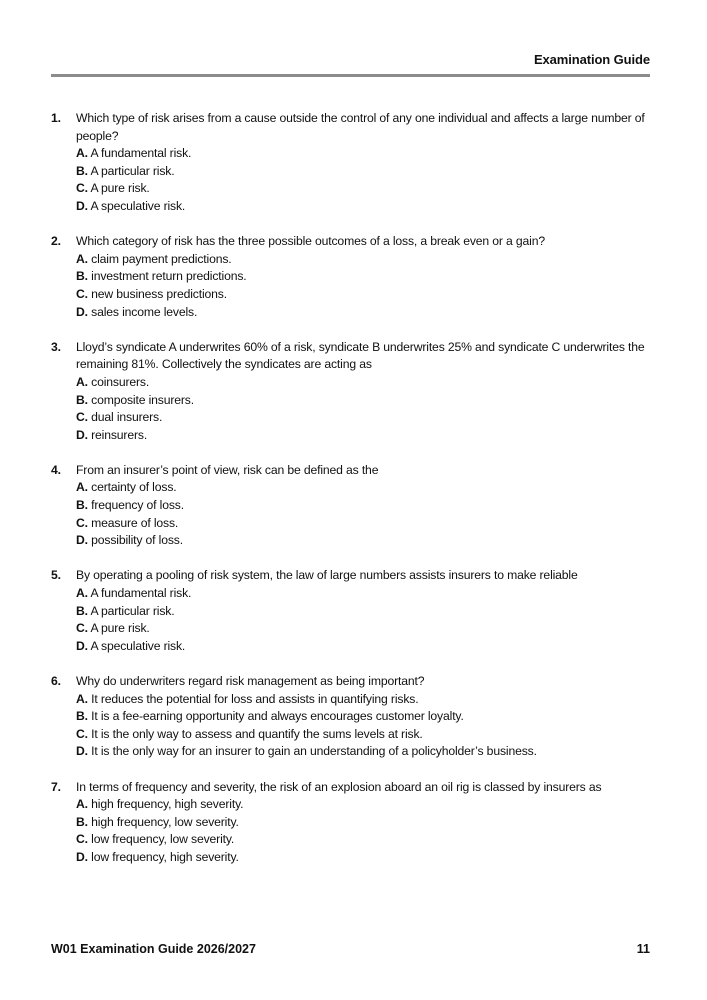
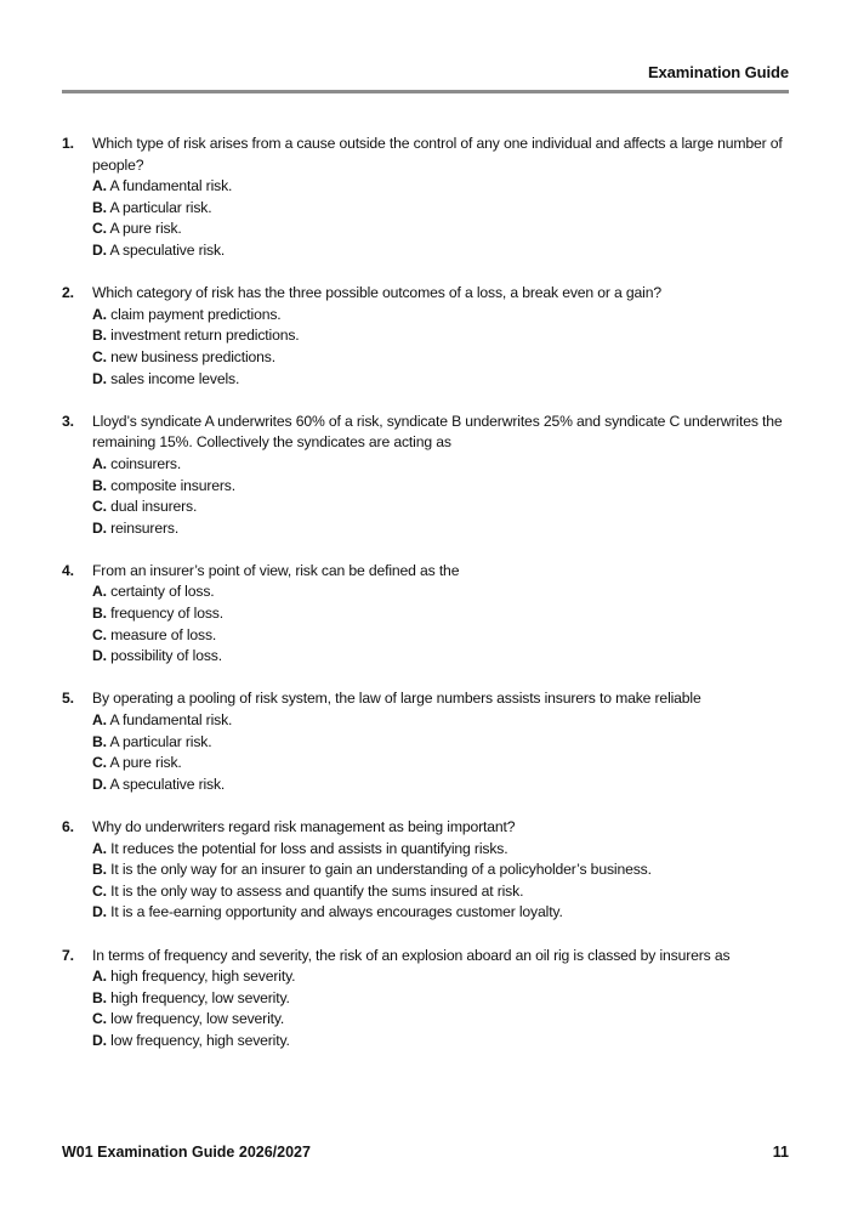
  Examination Guide
  1.
  Which type of risk arises from a cause outside the control of any one individual and affects a large number of people?
  A. A fundamental risk.
  B. A particular risk.
  C. A pure risk.
  D. A speculative risk.
  2.
  Which category of risk has the three possible outcomes of a loss, a break even or a gain?
  A. claim payment predictions.
  B. investment return predictions.
  C. new business predictions.
  D. sales income levels.
  3.
- Lloyd’s syndicate A underwrites 60% of a risk, syndicate B underwrites 25% and syndicate C underwrites the remaining 81%. Collectively the syndicates are acting as
+ Lloyd’s syndicate A underwrites 60% of a risk, syndicate B underwrites 25% and syndicate C underwrites the remaining 15%. Collectively the syndicates are acting as
  A. coinsurers.
  B. composite insurers.
  C. dual insurers.
  D. reinsurers.
  4.
  From an insurer’s point of view, risk can be defined as the
  A. certainty of loss.
  B. frequency of loss.
  C. measure of loss.
  D. possibility of loss.
  5.
  By operating a pooling of risk system, the law of large numbers assists insurers to make reliable
  A. A fundamental risk.
  B. A particular risk.
  C. A pure risk.
  D. A speculative risk.
  6.
  Why do underwriters regard risk management as being important?
  A. It reduces the potential for loss and assists in quantifying risks.
- B. It is a fee-earning opportunity and always encourages customer loyalty.
+ B. It is the only way for an insurer to gain an understanding of a policyholder’s business.
- C. It is the only way to assess and quantify the sums levels at risk.
+ C. It is the only way to assess and quantify the sums insured at risk.
- D. It is the only way for an insurer to gain an understanding of a policyholder’s business.
+ D. It is a fee-earning opportunity and always encourages customer loyalty.
  7.
  In terms of frequency and severity, the risk of an explosion aboard an oil rig is classed by insurers as
  A. high frequency, high severity.
  B. high frequency, low severity.
  C. low frequency, low severity.
  D. low frequency, high severity.
  W01 Examination Guide 2026/2027
  11
